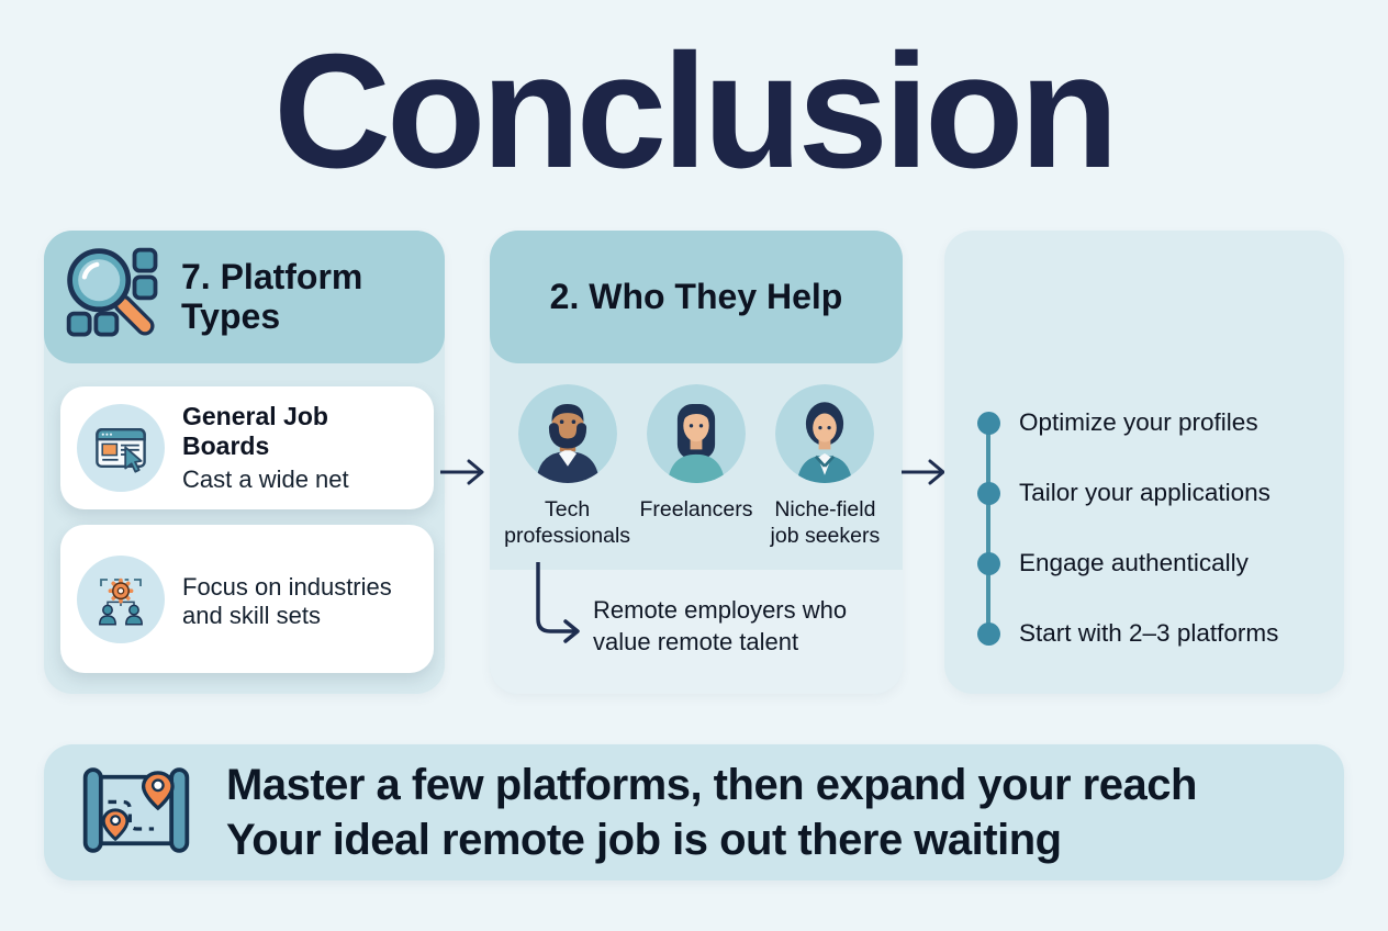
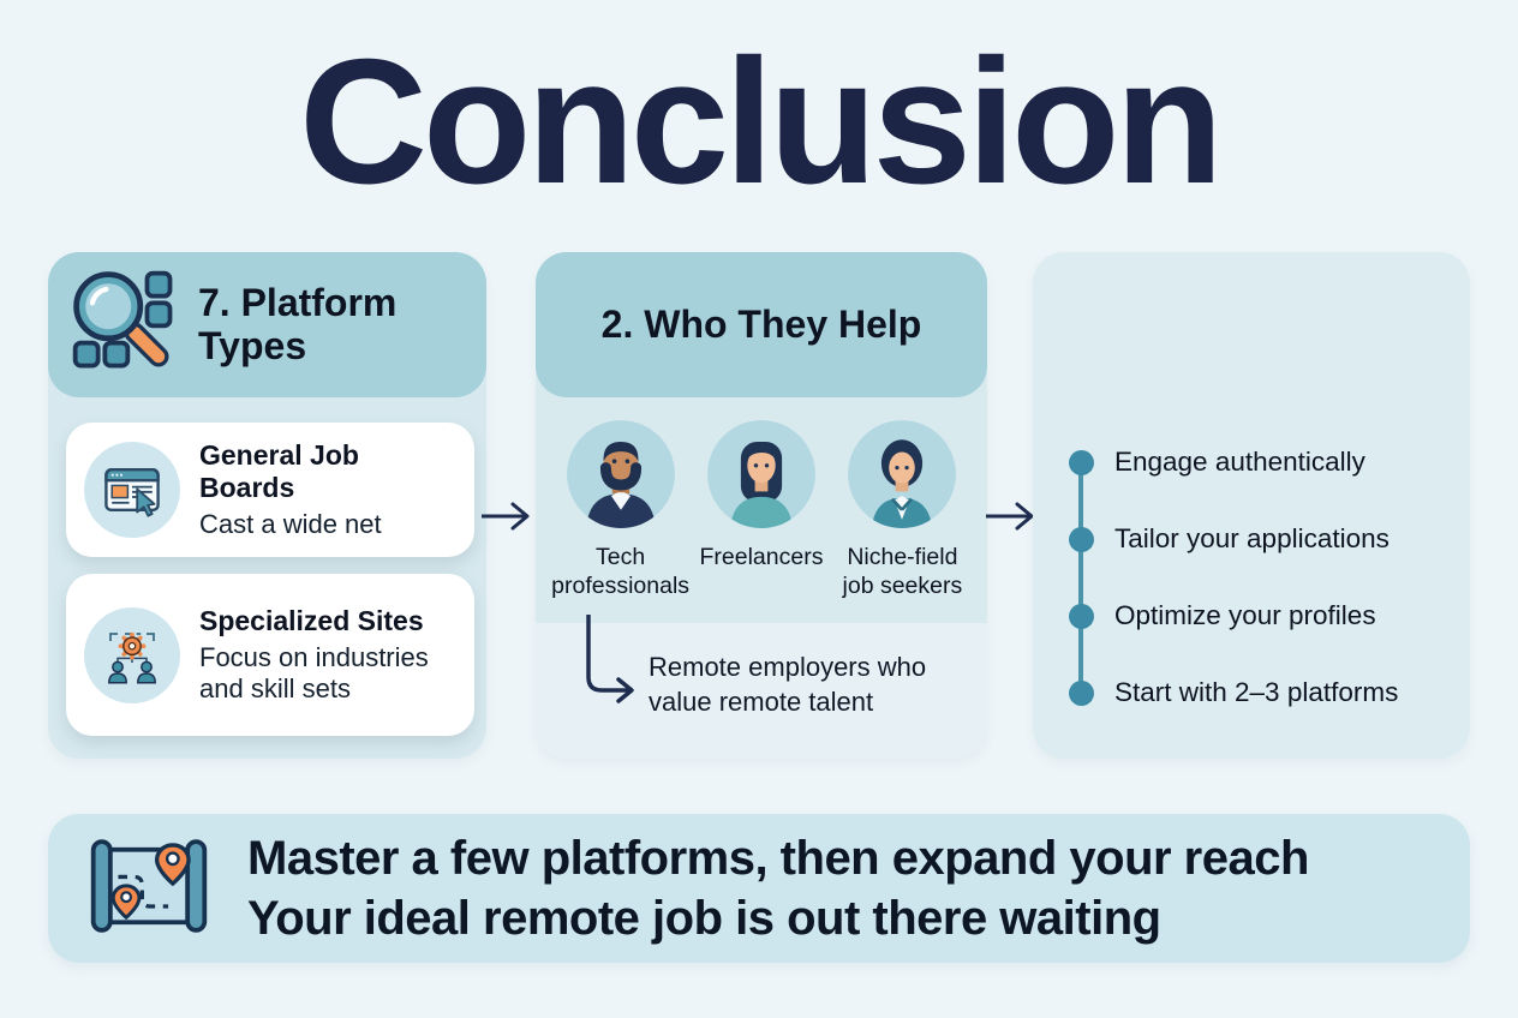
  Conclusion
  7. Platform Types
  General Job Boards
  Cast a wide net
+ Specialized Sites
  Focus on industries and skill sets
  2. Who They Help
  Tech professionals
  Freelancers
  Niche-field job seekers
  Remote employers who value remote talent
- Optimize your profiles
+ Engage authentically
  Tailor your applications
- Engage authentically
+ Optimize your profiles
  Start with 2–3 platforms
  Master a few platforms, then expand your reach
  Your ideal remote job is out there waiting
